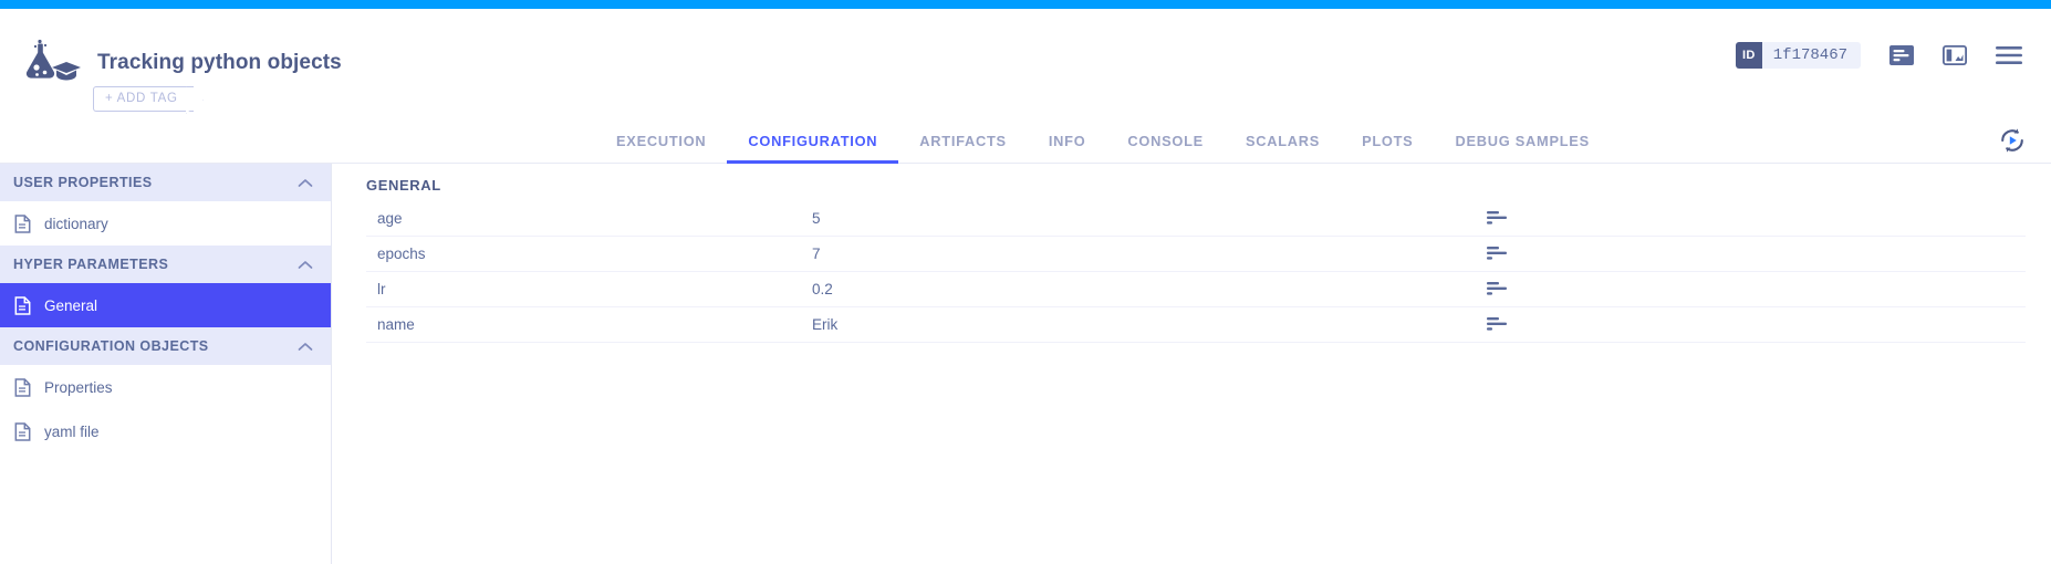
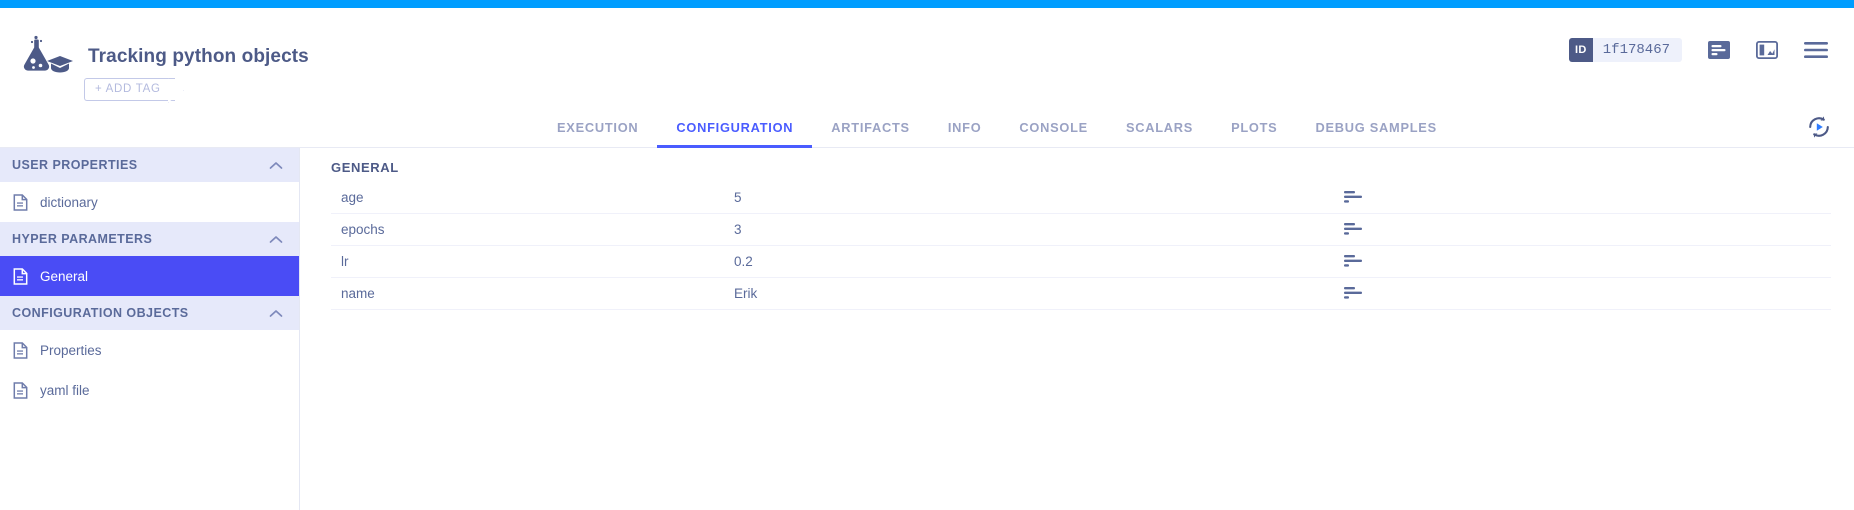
  Tracking python objects
  + ADD TAG
  ID
  1f178467
  EXECUTION
  CONFIGURATION
  ARTIFACTS
  INFO
  CONSOLE
  SCALARS
  PLOTS
  DEBUG SAMPLES
  USER PROPERTIES
  dictionary
  HYPER PARAMETERS
  General
  CONFIGURATION OBJECTS
  Properties
  yaml file
  GENERAL
  age
  5
  epochs
- 7
+ 3
  lr
  0.2
  name
  Erik
